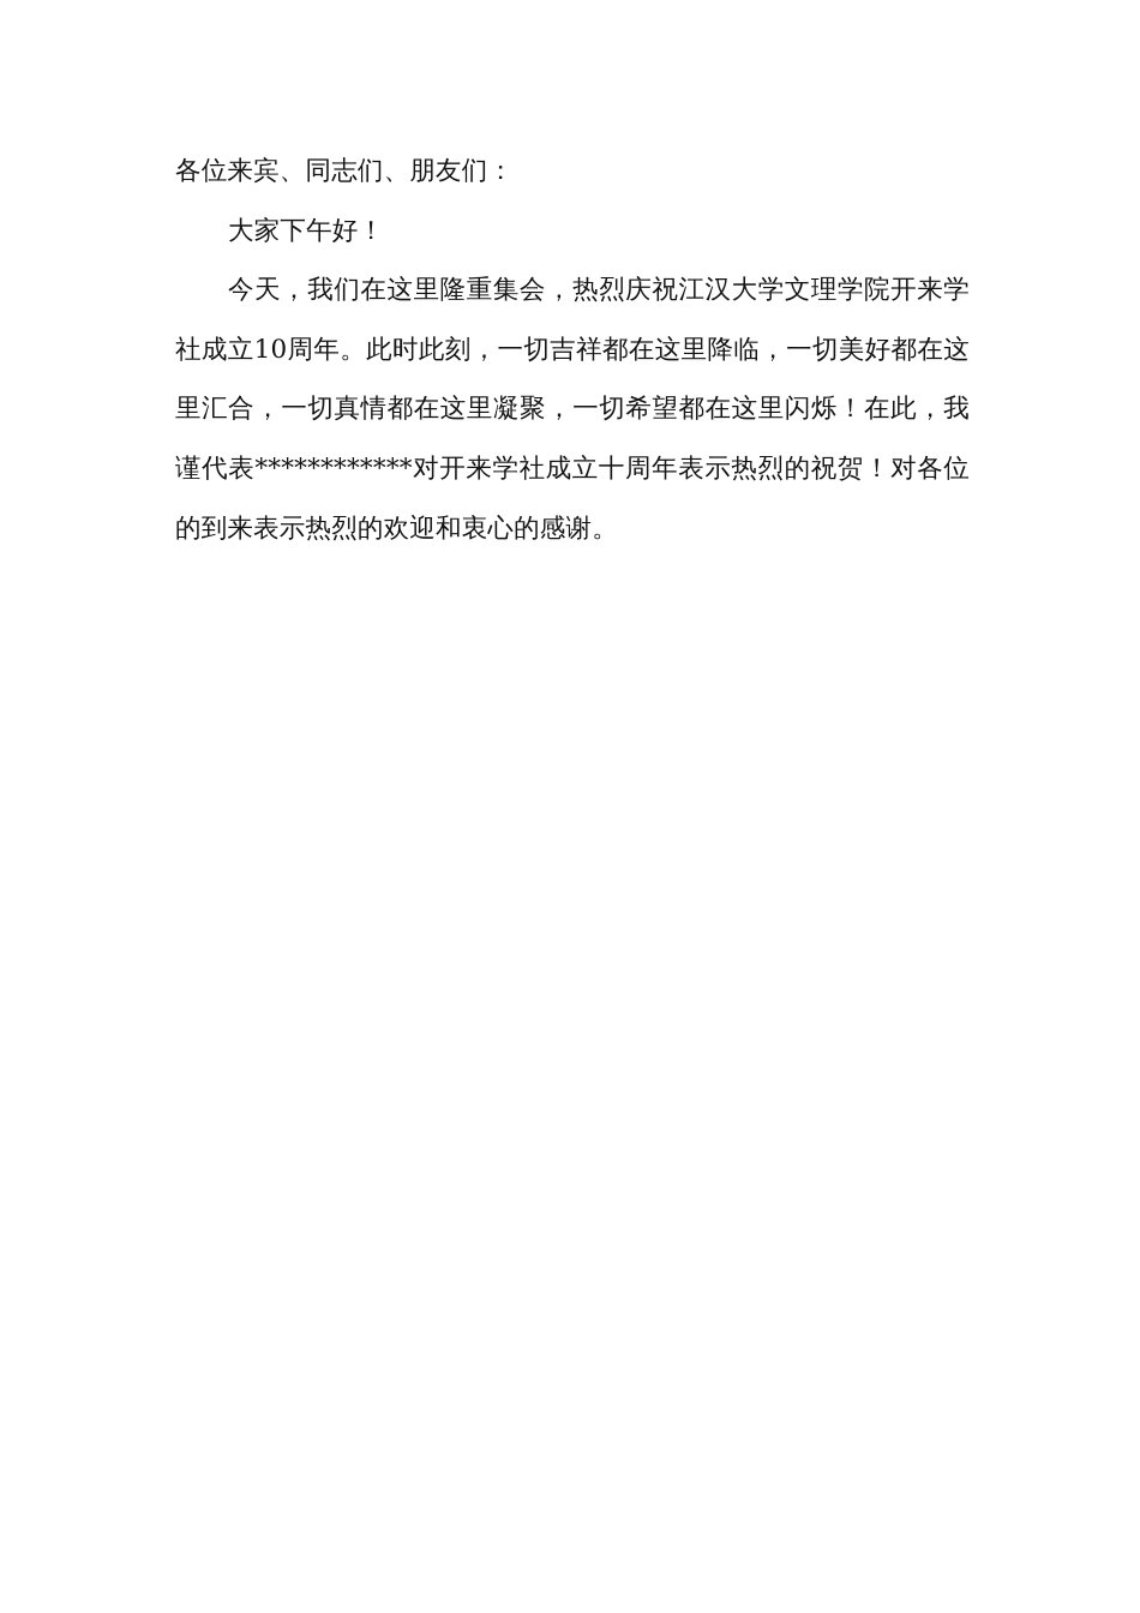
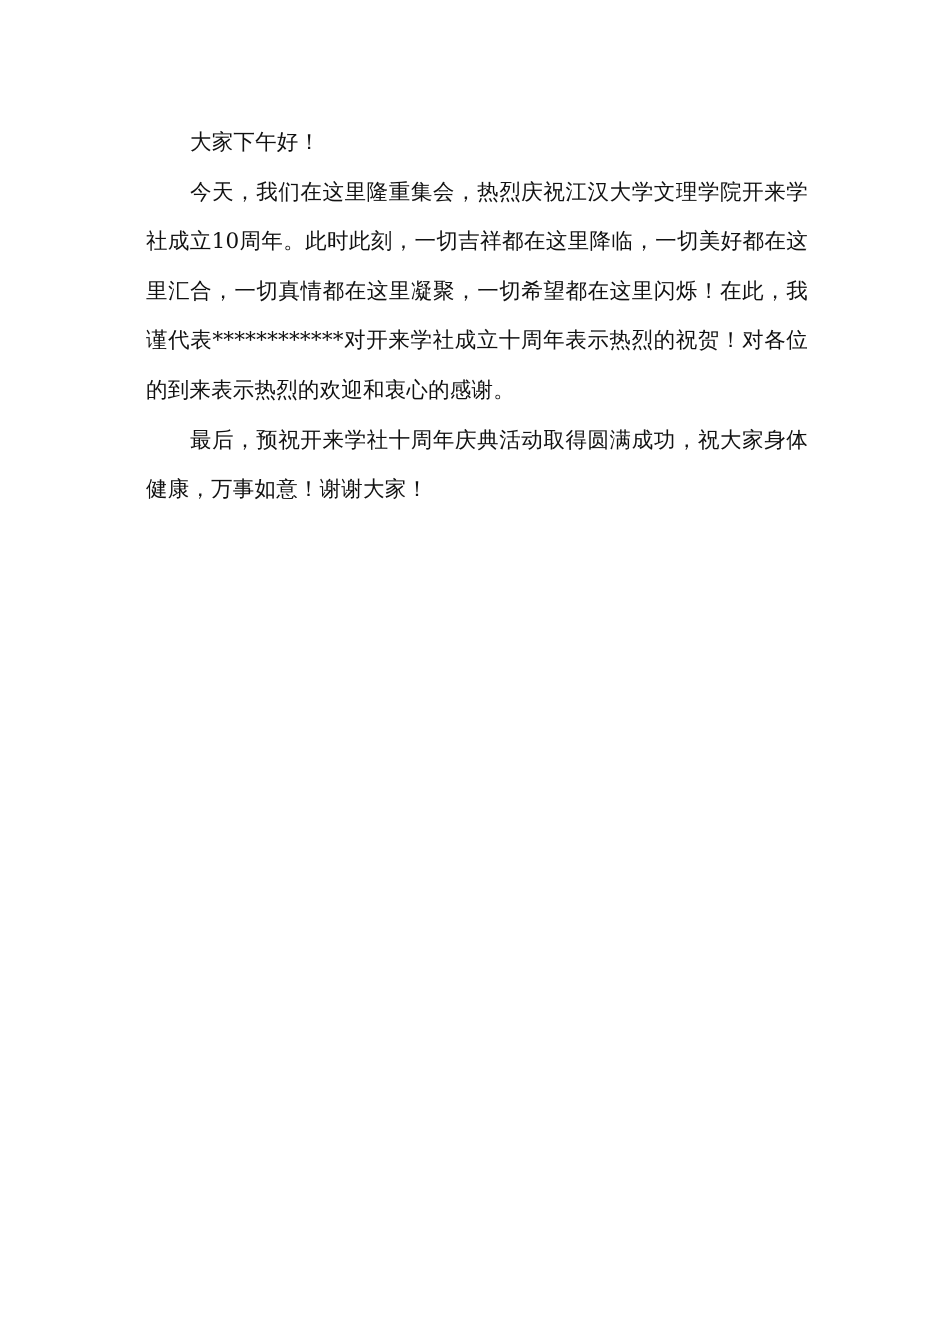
- 各位来宾、同志们、朋友们：
  大家下午好！
  今天，我们在这里隆重集会，热烈庆祝江汉大学文理学院开来学社成立10周年。此时此刻，一切吉祥都在这里降临，一切美好都在这里汇合，一切真情都在这里凝聚，一切希望都在这里闪烁！在此，我谨代表************对开来学社成立十周年表示热烈的祝贺！对各位的到来表示热烈的欢迎和衷心的感谢。
+ 最后，预祝开来学社十周年庆典活动取得圆满成功，祝大家身体健康，万事如意！谢谢大家！
